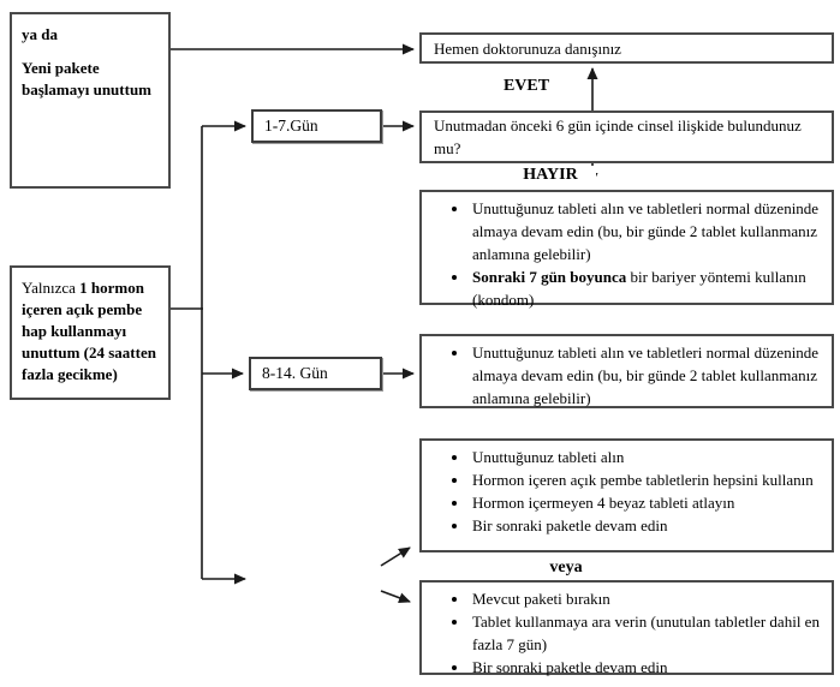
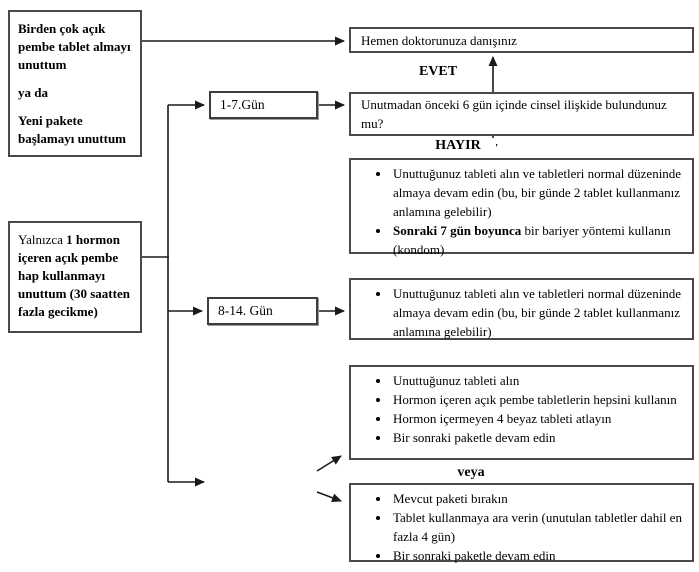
+ Birden çok açık pembe tablet almayı unuttum
  ya da
  Yeni pakete başlamayı unuttum
- Yalnızca 1 hormon içeren açık pembe hap kullanmayı unuttum (24 saatten fazla gecikme)
+ Yalnızca 1 hormon içeren açık pembe hap kullanmayı unuttum (30 saatten fazla gecikme)
  1-7.Gün
  8-14. Gün
  EVET
  HAYIR
  veya
  Hemen doktorunuza danışınız
  Unutmadan önceki 6 gün içinde cinsel ilişkide bulundunuz mu?
  Unuttuğunuz tableti alın ve tabletleri normal düzeninde almaya devam edin (bu, bir günde 2 tablet kullanmanız anlamına gelebilir)
  Sonraki 7 gün boyunca bir bariyer yöntemi kullanın (kondom)
  Unuttuğunuz tableti alın ve tabletleri normal düzeninde almaya devam edin (bu, bir günde 2 tablet kullanmanız anlamına gelebilir)
  Unuttuğunuz tableti alın
  Hormon içeren açık pembe tabletlerin hepsini kullanın
  Hormon içermeyen 4 beyaz tableti atlayın
  Bir sonraki paketle devam edin
  Mevcut paketi bırakın
- Tablet kullanmaya ara verin (unutulan tabletler dahil en fazla 7 gün)
+ Tablet kullanmaya ara verin (unutulan tabletler dahil en fazla 4 gün)
  Bir sonraki paketle devam edin
